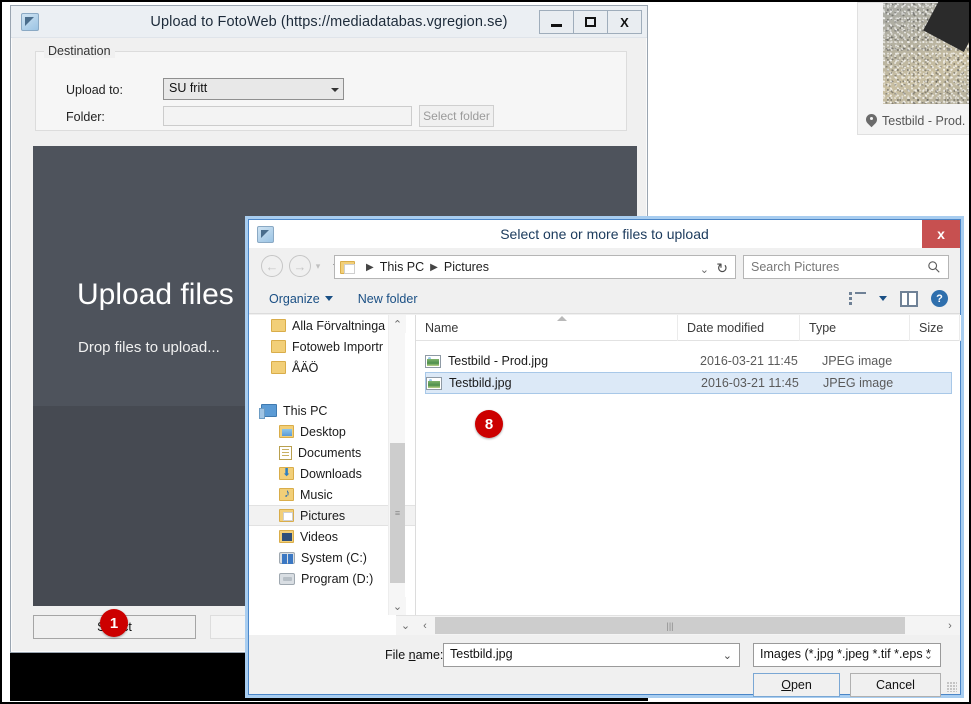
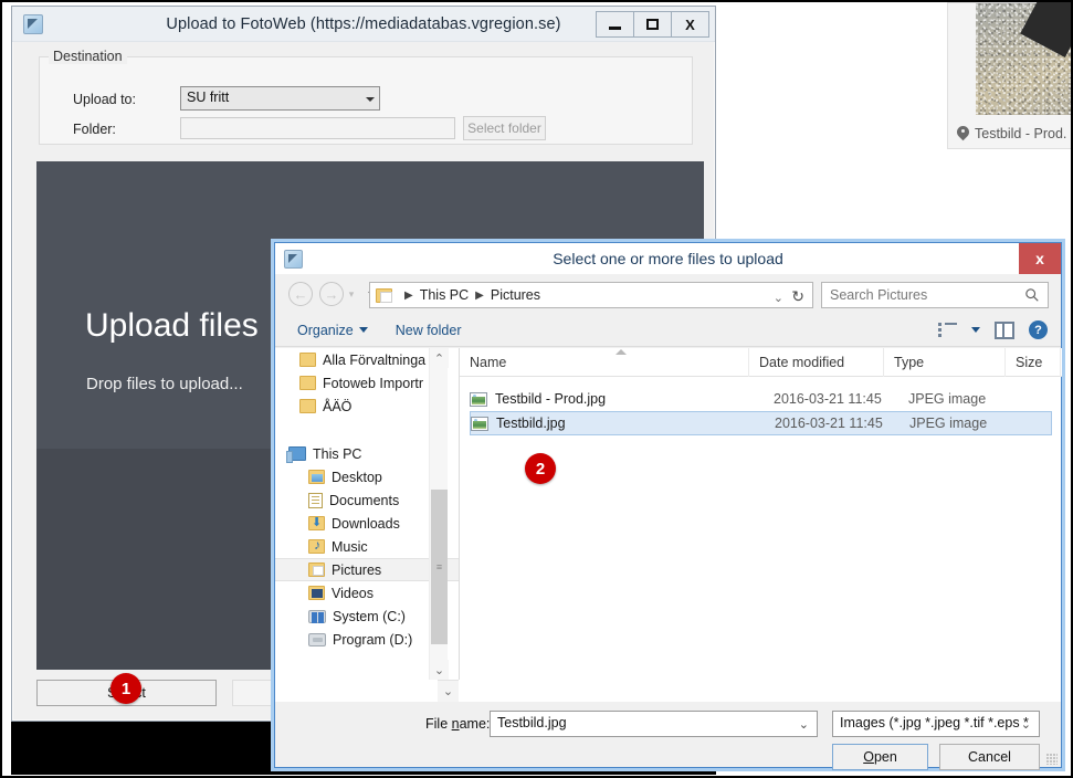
  Testbild - Prod.
  Upload to FotoWeb (https://mediadatabas.vgregion.se)
  X
  Destination
  Upload to:
  SU fritt
  Folder:
  Select folder
  Upload files
  Drop files to upload...
  Select one or more files to upload
  x
  ←
  →
  ▾
  ▶
  This PC
  ▶
  Pictures
  ⌄
  ↻
  Search Pictures
  Organize
  New folder
  ?
  Alla Förvaltninga
  Fotoweb Importr
  ÅÄÖ
  This PC
  Desktop
  Documents
  Downloads
  Music
  Pictures
  Videos
  System (C:)
  Program (D:)
  ⌃
  ≡
  ⌄
  Name
  Date modified
  Type
  Size
  Testbild - Prod.jpg
  2016-03-21 11:45
  JPEG image
  Testbild.jpg
  2016-03-21 11:45
  JPEG image
  ⌄
- ‹
- |||
- ›
  File name:
  Testbild.jpg
  ⌄
  Images (*.jpg *.jpeg *.tif *.eps *
  ⌄
  O
  pen
  Cancel
  1
- 8
+ 2
